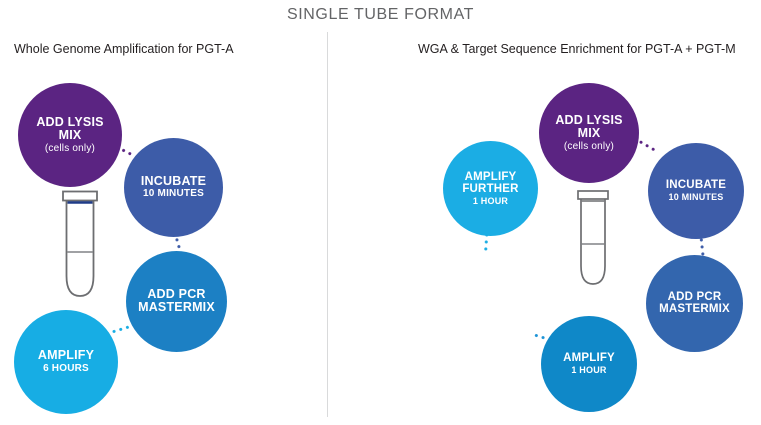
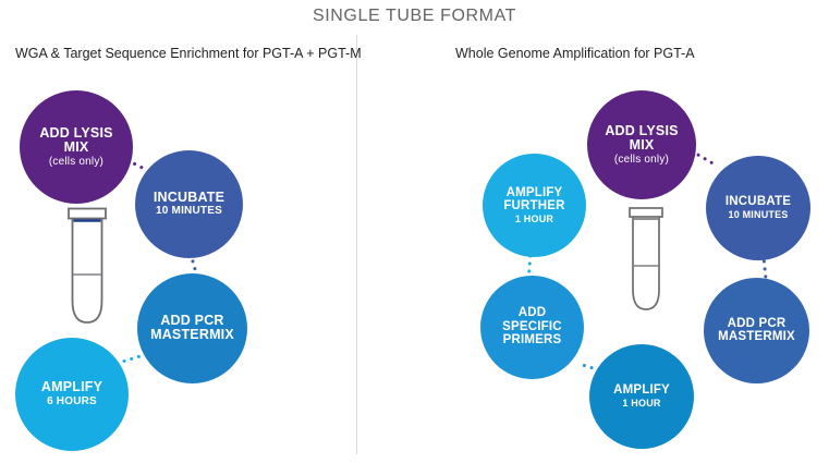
  SINGLE TUBE FORMAT
- Whole Genome Amplification for PGT-A
+ WGA & Target Sequence Enrichment for PGT-A + PGT-M
  ADD LYSIS
  MIX
  (cells only)
  INCUBATE
  10 MINUTES
  ADD PCR
  MASTERMIX
  AMPLIFY
  6 HOURS
- WGA & Target Sequence Enrichment for PGT-A + PGT-M
+ Whole Genome Amplification for PGT-A
  ADD LYSIS
  MIX
  (cells only)
  INCUBATE
  10 MINUTES
  ADD PCR
  MASTERMIX
  AMPLIFY
  1 HOUR
+ ADD
+ SPECIFIC
+ PRIMERS
  AMPLIFY
  FURTHER
  1 HOUR
